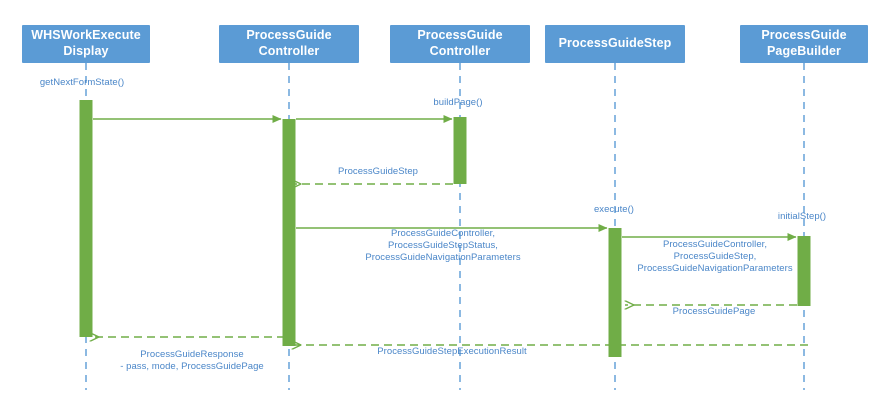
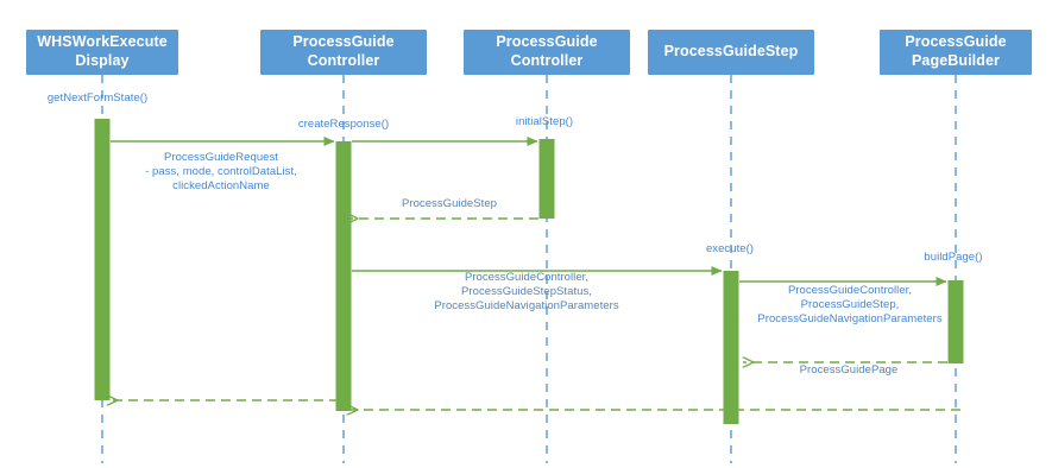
  WHSWorkExecute
  Display
  ProcessGuide
  Controller
  ProcessGuide
  Controller
  ProcessGuideStep
  ProcessGuide
  PageBuilder
  getNextFormState()
+ createResponse()
- buildPage()
+ initialStep()
  execute()
- initialStep()
+ buildPage()
+ ProcessGuideRequest
+ - pass, mode, controlDataList,
+ clickedActionName
  ProcessGuideStep
  ProcessGuideController,
  ProcessGuideStepStatus,
  ProcessGuideNavigationParameters
  ProcessGuideController,
  ProcessGuideStep,
  ProcessGuideNavigationParameters
  ProcessGuidePage
- ProcessGuideStepExecutionResult
- ProcessGuideResponse
- - pass, mode, ProcessGuidePage
